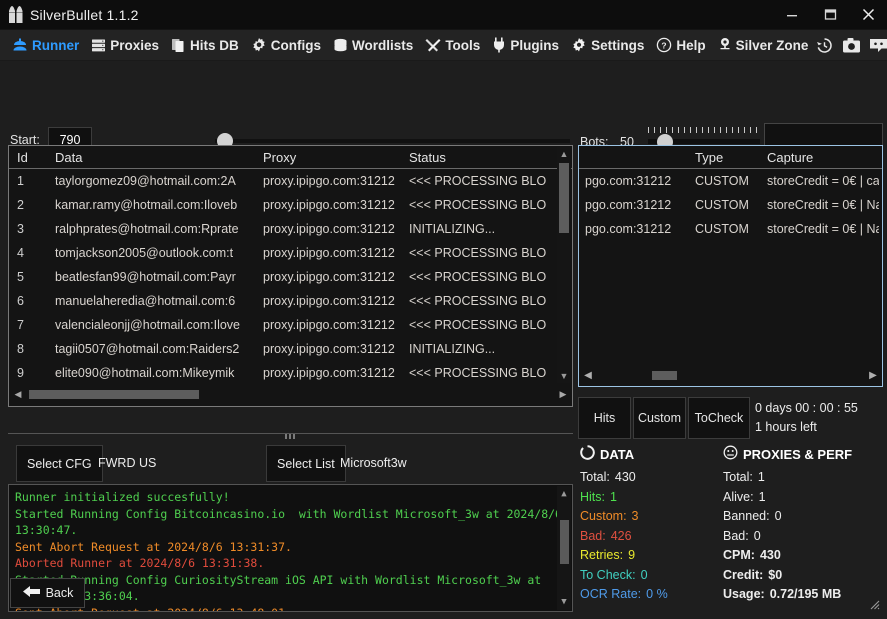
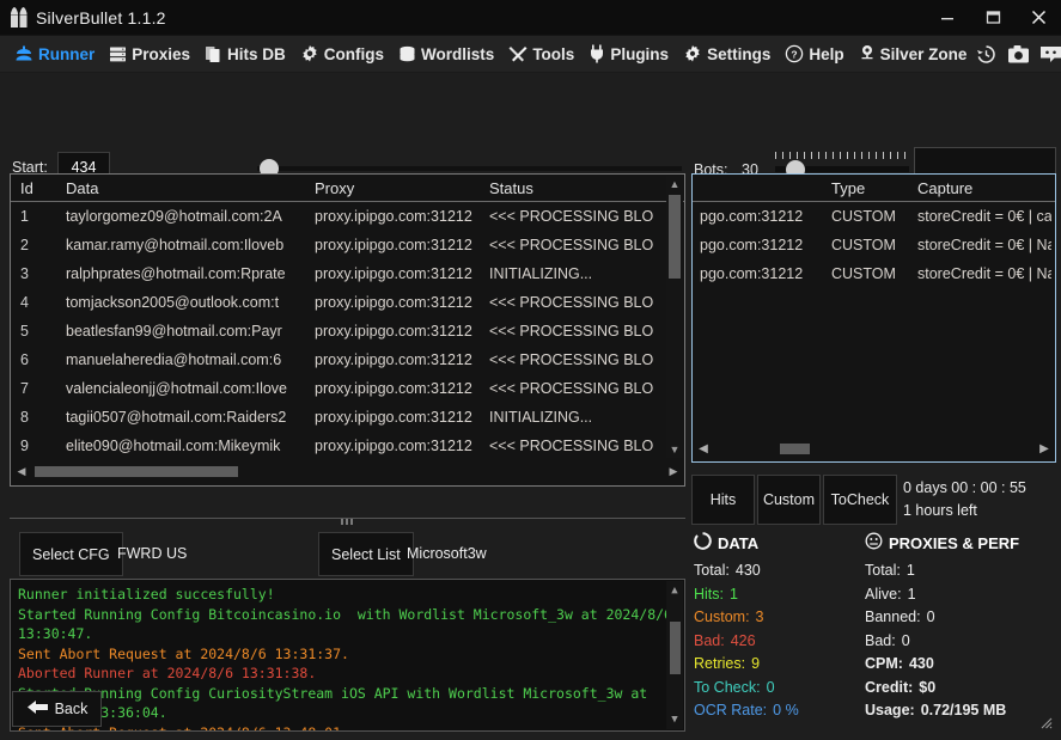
  SilverBullet 1.1.2
  Runner
  Proxies
  Hits DB
  Configs
  Wordlists
  Tools
  Plugins
  Settings
  ?
  Help
  Silver Zone
  Start:
- 790
+ 434
  Bots:
- 50
+ 30
  Id
  Data
  Proxy
  Status
  1
  taylorgomez09@hotmail.com:2A
  proxy.ipipgo.com:31212
  <<< PROCESSING BLO
  2
  kamar.ramy@hotmail.com:Iloveb
  proxy.ipipgo.com:31212
  <<< PROCESSING BLO
  3
  ralphprates@hotmail.com:Rprate
  proxy.ipipgo.com:31212
  INITIALIZING...
  4
  tomjackson2005@outlook.com:t
  proxy.ipipgo.com:31212
  <<< PROCESSING BLO
  5
  beatlesfan99@hotmail.com:Payr
  proxy.ipipgo.com:31212
  <<< PROCESSING BLO
  6
  manuelaheredia@hotmail.com:6
  proxy.ipipgo.com:31212
  <<< PROCESSING BLO
  7
  valencialeonjj@hotmail.com:Ilove
  proxy.ipipgo.com:31212
  <<< PROCESSING BLO
  8
  tagii0507@hotmail.com:Raiders2
  proxy.ipipgo.com:31212
  INITIALIZING...
  9
  elite090@hotmail.com:Mikeymik
  proxy.ipipgo.com:31212
  <<< PROCESSING BLO
  ▲
  ▼
  ◀
  ▶
  Type
  Capture
  pgo.com:31212
  CUSTOM
  storeCredit = 0€ | ca
  pgo.com:31212
  CUSTOM
  storeCredit = 0€ | Na
  pgo.com:31212
  CUSTOM
  storeCredit = 0€ | Na
  ◀
  ▶
  Hits
  Custom
  ToCheck
  0 days 00 : 00 : 55
  1 hours left
  Select CFG
  FWRD US
  Select List
  Microsoft3w
  Runner initialized succesfully!
  Started Running Config Bitcoincasino.io with Wordlist Microsoft_3w at 2024/8/ 13:30:47.
  Sent Abort Request at 2024/8/6 13:31:37.
  Aborted Runner at 2024/8/6 13:31:38.
  nning Config CuriosityStream iOS API with Wordlist Microsoft_3w at 3:36:04.
  ▲
  ▼
  Back
  DATA
  Total: 430
  Hits: 1
  Custom: 3
  Bad: 426
  Retries: 9
  To Check: 0
  OCR Rate: 0 %
  PROXIES & PERF
  Total: 1
  Alive: 1
  Banned: 0
  Bad: 0
  CPM: 430
  Credit: $0
  Usage: 0.72/195 MB
